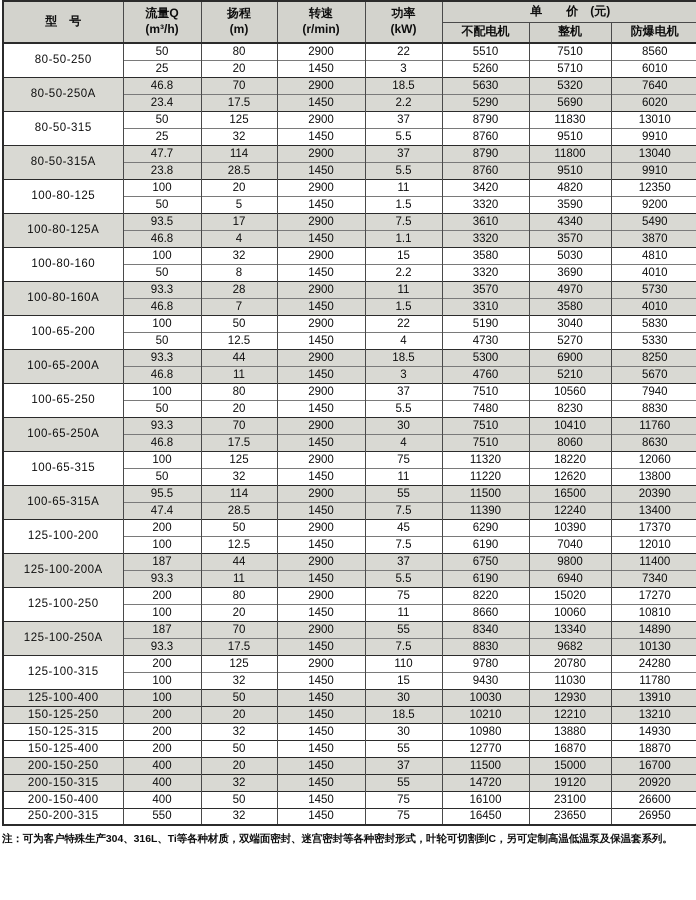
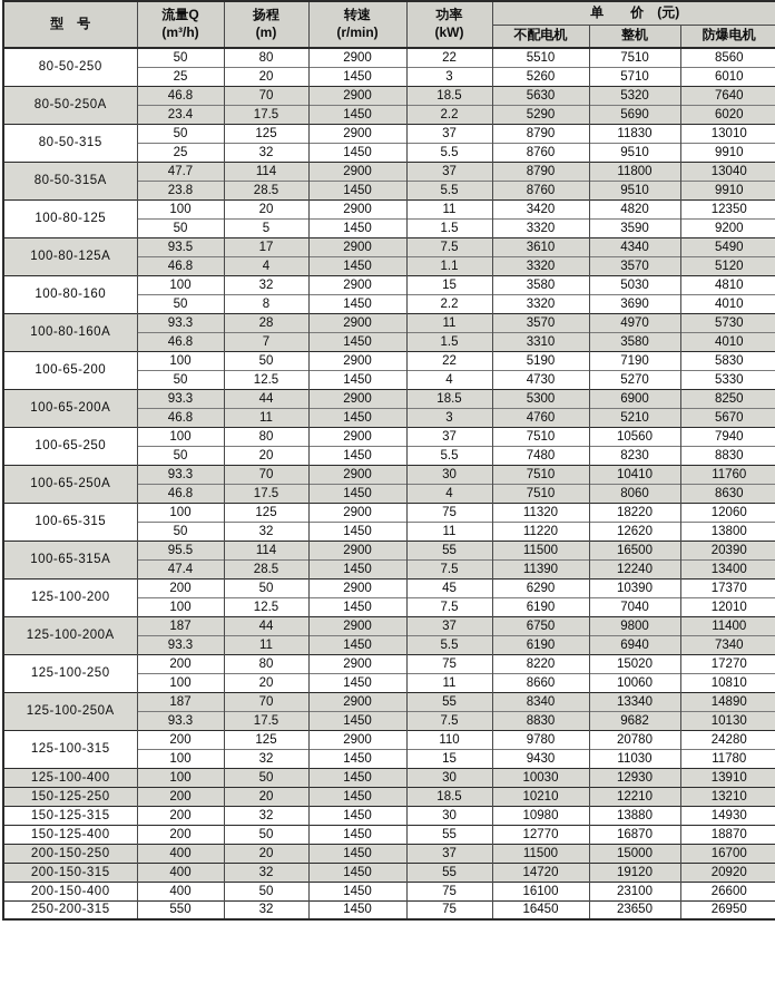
  型 号	流量Q (m³/h)	扬程 (m)	转速 (r/min)	功率 (kW)	单 价 (元)
  不配电机	整机	防爆电机
  80-50-250	50	80	2900	22	5510	7510	8560
  25	20	1450	3	5260	5710	6010
  80-50-250A	46.8	70	2900	18.5	5630	5320	7640
  23.4	17.5	1450	2.2	5290	5690	6020
  80-50-315	50	125	2900	37	8790	11830	13010
  25	32	1450	5.5	8760	9510	9910
  80-50-315A	47.7	114	2900	37	8790	11800	13040
  23.8	28.5	1450	5.5	8760	9510	9910
  100-80-125	100	20	2900	11	3420	4820	12350
  50	5	1450	1.5	3320	3590	9200
  100-80-125A	93.5	17	2900	7.5	3610	4340	5490
- 46.8	4	1450	1.1	3320	3570	3870
+ 46.8	4	1450	1.1	3320	3570	5120
  100-80-160	100	32	2900	15	3580	5030	4810
  50	8	1450	2.2	3320	3690	4010
  100-80-160A	93.3	28	2900	11	3570	4970	5730
  46.8	7	1450	1.5	3310	3580	4010
- 100-65-200	100	50	2900	22	5190	3040	5830
+ 100-65-200	100	50	2900	22	5190	7190	5830
  50	12.5	1450	4	4730	5270	5330
  100-65-200A	93.3	44	2900	18.5	5300	6900	8250
  46.8	11	1450	3	4760	5210	5670
  100-65-250	100	80	2900	37	7510	10560	7940
  50	20	1450	5.5	7480	8230	8830
  100-65-250A	93.3	70	2900	30	7510	10410	11760
  46.8	17.5	1450	4	7510	8060	8630
  100-65-315	100	125	2900	75	11320	18220	12060
  50	32	1450	11	11220	12620	13800
  100-65-315A	95.5	114	2900	55	11500	16500	20390
  47.4	28.5	1450	7.5	11390	12240	13400
  125-100-200	200	50	2900	45	6290	10390	17370
  100	12.5	1450	7.5	6190	7040	12010
  125-100-200A	187	44	2900	37	6750	9800	11400
  93.3	11	1450	5.5	6190	6940	7340
  125-100-250	200	80	2900	75	8220	15020	17270
  100	20	1450	11	8660	10060	10810
  125-100-250A	187	70	2900	55	8340	13340	14890
  93.3	17.5	1450	7.5	8830	9682	10130
  125-100-315	200	125	2900	110	9780	20780	24280
  100	32	1450	15	9430	11030	11780
  125-100-400	100	50	1450	30	10030	12930	13910
  150-125-250	200	20	1450	18.5	10210	12210	13210
  150-125-315	200	32	1450	30	10980	13880	14930
  150-125-400	200	50	1450	55	12770	16870	18870
  200-150-250	400	20	1450	37	11500	15000	16700
  200-150-315	400	32	1450	55	14720	19120	20920
  200-150-400	400	50	1450	75	16100	23100	26600
  250-200-315	550	32	1450	75	16450	23650	26950
- 注：可为客户特殊生产304、316L、Ti等各种材质，双端面密封、迷宫密封等各种密封形式，叶轮可切割到C，另可定制高温低温泵及保温套系列。
